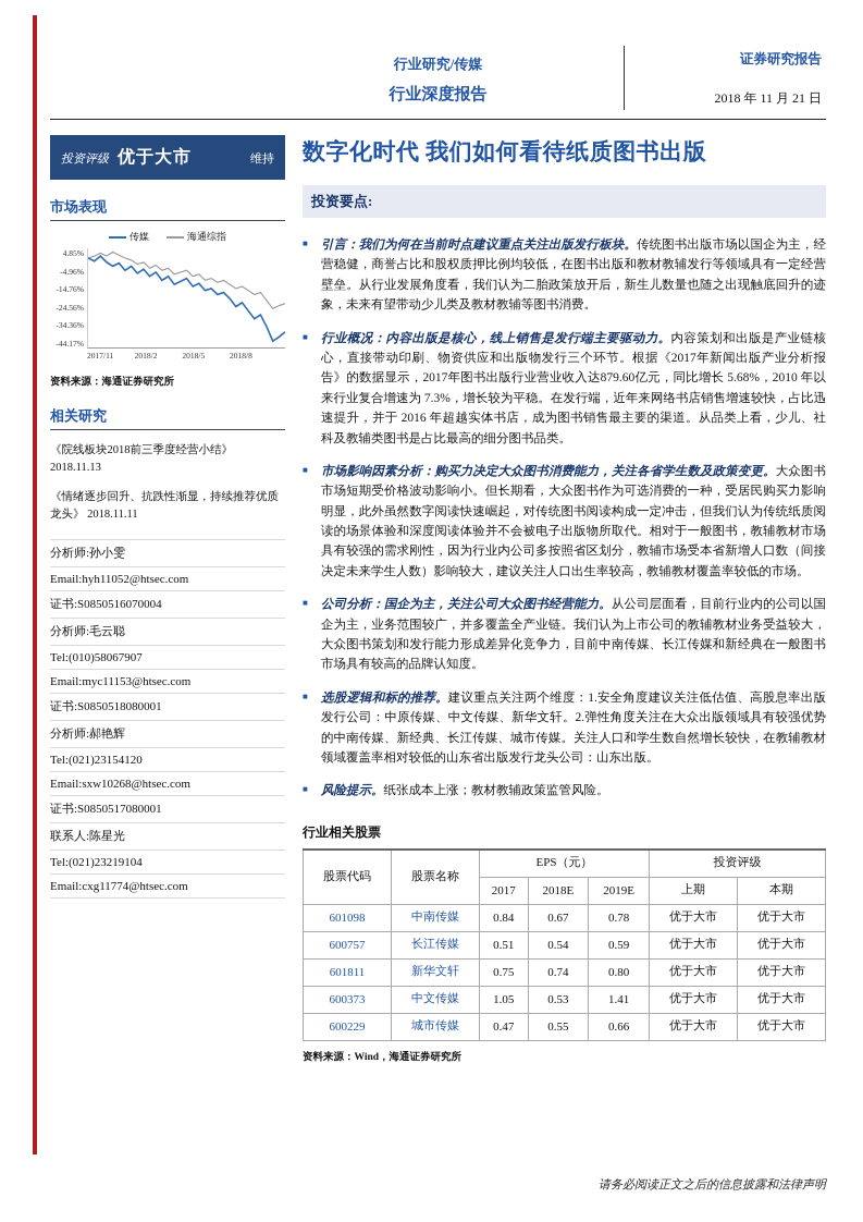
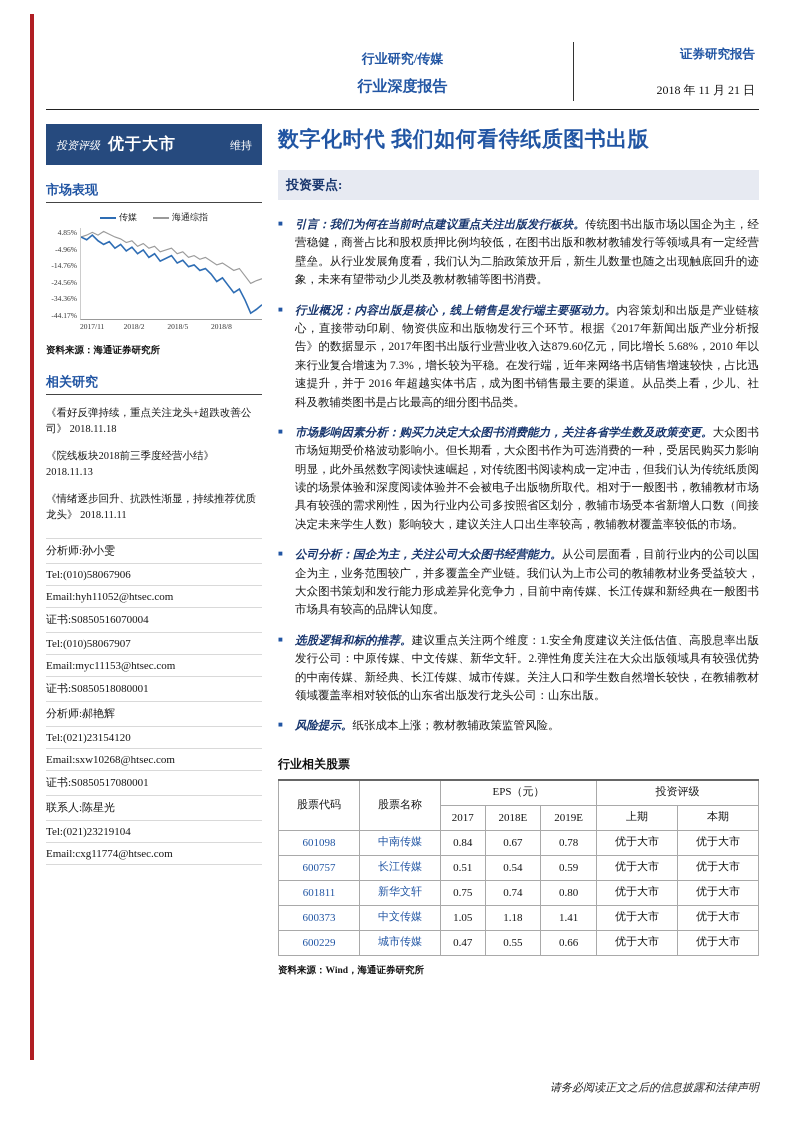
  行业研究/传媒
  行业深度报告
  证券研究报告
  2018 年 11 月 21 日
  投资评级
  优于大市
  维持
  市场表现
  传媒
  海通综指
  4.85%
  -4.96%
  -14.76%
  -24.56%
  -34.36%
  -44.17%
  2017/11
  2018/2
  2018/5
  2018/8
  资料来源：海通证券研究所
  相关研究
+ 《看好反弹持续，重点关注龙头+超跌改善公司》 2018.11.18
  《院线板块2018前三季度经营小结》 2018.11.13
  《情绪逐步回升、抗跌性渐显，持续推荐优质龙头》 2018.11.11
  分析师:孙小雯
+ Tel:(010)58067906
  Email:hyh11052@htsec.com
  证书:S0850516070004
- 分析师:毛云聪
  Tel:(010)58067907
  Email:myc11153@htsec.com
  证书:S0850518080001
  分析师:郝艳辉
  Tel:(021)23154120
  Email:sxw10268@htsec.com
  证书:S0850517080001
  联系人:陈星光
  Tel:(021)23219104
  Email:cxg11774@htsec.com
  数字化时代 我们如何看待纸质图书出版
  投资要点:
  ■
  引言：我们为何在当前时点建议重点关注出版发行板块。传统图书出版市场以国企为主，经营稳健，商誉占比和股权质押比例均较低，在图书出版和教材教辅发行等领域具有一定经营壁垒。从行业发展角度看，我们认为二胎政策放开后，新生儿数量也随之出现触底回升的迹象，未来有望带动少儿类及教材教辅等图书消费。
  ■
  行业概况：内容出版是核心，线上销售是发行端主要驱动力。内容策划和出版是产业链核心，直接带动印刷、物资供应和出版物发行三个环节。根据《2017年新闻出版产业分析报告》的数据显示，2017年图书出版行业营业收入达879.60亿元，同比增长 5.68%，2010 年以来行业复合增速为 7.3%，增长较为平稳。在发行端，近年来网络书店销售增速较快，占比迅速提升，并于 2016 年超越实体书店，成为图书销售最主要的渠道。从品类上看，少儿、社科及教辅类图书是占比最高的细分图书品类。
  ■
  市场影响因素分析：购买力决定大众图书消费能力，关注各省学生数及政策变更。大众图书市场短期受价格波动影响小。但长期看，大众图书作为可选消费的一种，受居民购买力影响明显，此外虽然数字阅读快速崛起，对传统图书阅读构成一定冲击，但我们认为传统纸质阅读的场景体验和深度阅读体验并不会被电子出版物所取代。相对于一般图书，教辅教材市场具有较强的需求刚性，因为行业内公司多按照省区划分，教辅市场受本省新增人口数（间接决定未来学生人数）影响较大，建议关注人口出生率较高，教辅教材覆盖率较低的市场。
  ■
  公司分析：国企为主，关注公司大众图书经营能力。从公司层面看，目前行业内的公司以国企为主，业务范围较广，并多覆盖全产业链。我们认为上市公司的教辅教材业务受益较大，大众图书策划和发行能力形成差异化竞争力，目前中南传媒、长江传媒和新经典在一般图书市场具有较高的品牌认知度。
  ■
  选股逻辑和标的推荐。建议重点关注两个维度：1.安全角度建议关注低估值、高股息率出版发行公司：中原传媒、中文传媒、新华文轩。2.弹性角度关注在大众出版领域具有较强优势的中南传媒、新经典、长江传媒、城市传媒。关注人口和学生数自然增长较快，在教辅教材领域覆盖率相对较低的山东省出版发行龙头公司：山东出版。
  ■
  风险提示。纸张成本上涨；教材教辅政策监管风险。
  行业相关股票
  股票代码	股票名称	EPS（元）	投资评级
  2017	2018E	2019E	上期	本期
  601098	中南传媒	0.84	0.67	0.78	优于大市	优于大市
  600757	长江传媒	0.51	0.54	0.59	优于大市	优于大市
  601811	新华文轩	0.75	0.74	0.80	优于大市	优于大市
- 600373	中文传媒	1.05	0.53	1.41	优于大市	优于大市
+ 600373	中文传媒	1.05	1.18	1.41	优于大市	优于大市
  600229	城市传媒	0.47	0.55	0.66	优于大市	优于大市
  资料来源：Wind，海通证券研究所
  请务必阅读正文之后的信息披露和法律声明
